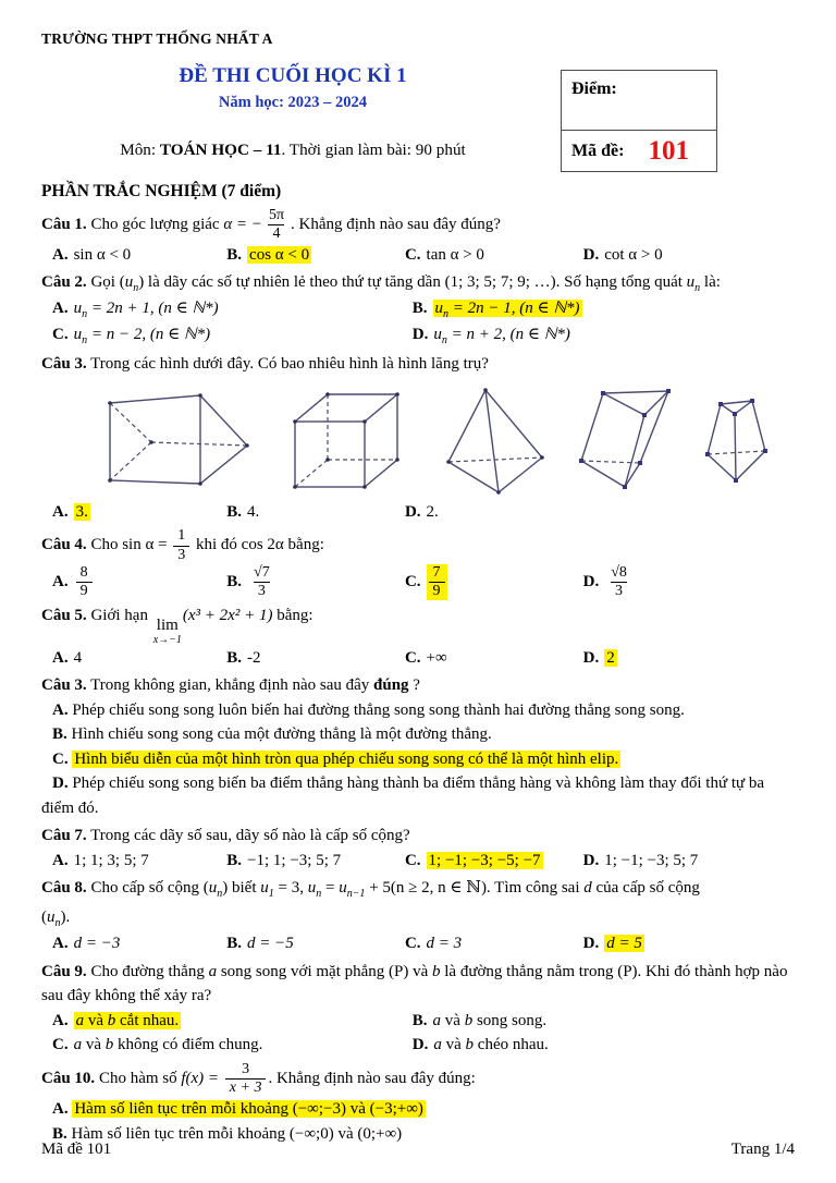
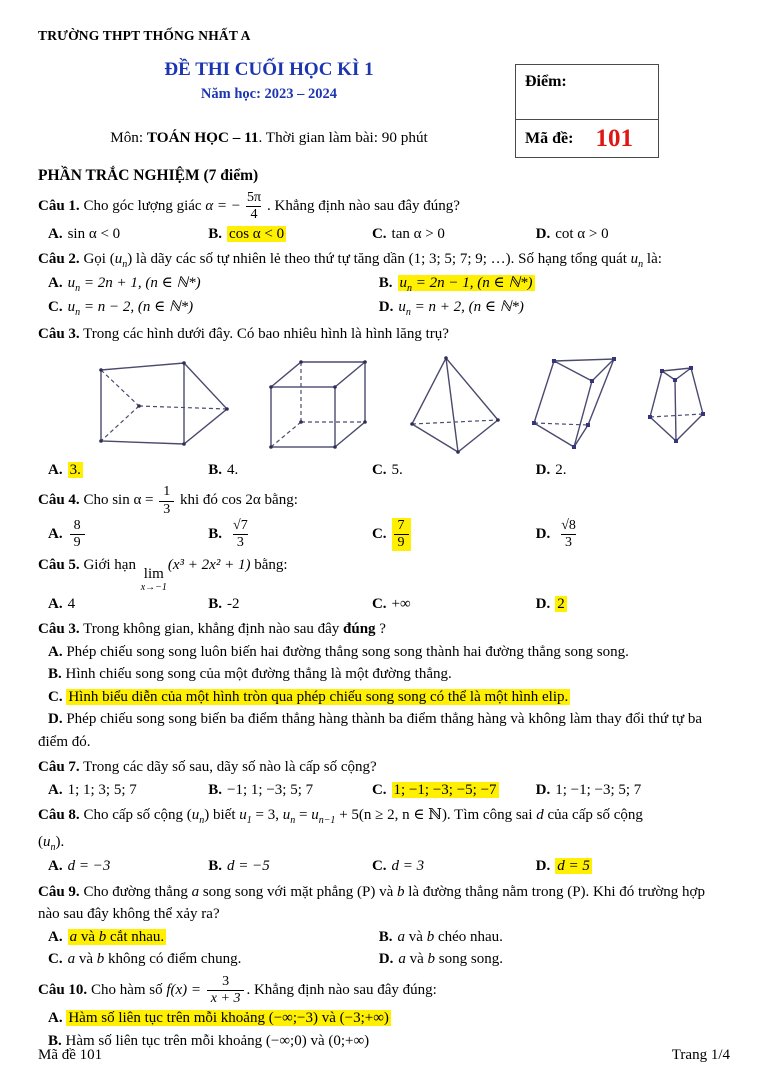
  TRƯỜNG THPT THỐNG NHẤT A
  ĐỀ THI CUỐI HỌC KÌ 1
  Năm học: 2023 – 2024
  Môn: TOÁN HỌC – 11. Thời gian làm bài: 90 phút
  Điểm:
  Mã đề:
  101
  PHẦN TRẮC NGHIỆM (7 điểm)
  Câu 1. Cho góc lượng giác α = −
  5π
  4
  . Khẳng định nào sau đây đúng?
  A. sin α < 0
  B. cos α < 0
  C. tan α > 0
  D. cot α > 0
  Câu 2. Gọi (un) là dãy các số tự nhiên lẻ theo thứ tự tăng dần (1; 3; 5; 7; 9; …). Số hạng tổng quát un là:
  A. un = 2n + 1, (n ∈ ℕ*)
  B. un = 2n − 1, (n ∈ ℕ*)
  C. un = n − 2, (n ∈ ℕ*)
  D. un = n + 2, (n ∈ ℕ*)
  Câu 3. Trong các hình dưới đây. Có bao nhiêu hình là hình lăng trụ?
  A. 3.
  B. 4.
+ C. 5.
  D. 2.
  Câu 4. Cho sin α =
  1
  3
  khi đó cos 2α bằng:
  A.
  8
  9
  B.
  √7
  3
  C.
  7
  9
  D.
  √8
  3
  Câu 5. Giới hạn
  lim
  x→−1
  (x³ + 2x² + 1) bằng:
  A. 4
  B. -2
  C. +∞
  D. 2
  Câu 3. Trong không gian, khẳng định nào sau đây đúng ?
  A. Phép chiếu song song luôn biến hai đường thẳng song song thành hai đường thẳng song song.
  B. Hình chiếu song song của một đường thẳng là một đường thẳng.
  C. Hình biểu diễn của một hình tròn qua phép chiếu song song có thể là một hình elip.
  D. Phép chiếu song song biến ba điểm thẳng hàng thành ba điểm thẳng hàng và không làm thay đổi thứ tự ba điểm đó.
  Câu 7. Trong các dãy số sau, dãy số nào là cấp số cộng?
  A. 1; 1; 3; 5; 7
  B. −1; 1; −3; 5; 7
  C. 1; −1; −3; −5; −7
  D. 1; −1; −3; 5; 7
  Câu 8. Cho cấp số cộng (un) biết u1 = 3, un = un−1 + 5(n ≥ 2, n ∈ ℕ). Tìm công sai d của cấp số cộng
  (un).
  A. d = −3
  B. d = −5
  C. d = 3
  D. d = 5
- Câu 9. Cho đường thẳng a song song với mặt phẳng (P) và b là đường thẳng nằm trong (P). Khi đó thành hợp nào sau đây không thể xảy ra?
+ Câu 9. Cho đường thẳng a song song với mặt phẳng (P) và b là đường thẳng nằm trong (P). Khi đó trường hợp nào sau đây không thể xảy ra?
  A. a và b cắt nhau.
- B. a và b song song.
+ B. a và b chéo nhau.
  C. a và b không có điểm chung.
- D. a và b chéo nhau.
+ D. a và b song song.
  Câu 10. Cho hàm số f(x) =
  3
  x + 3
  . Khẳng định nào sau đây đúng:
  A. Hàm số liên tục trên mỗi khoảng (−∞;−3) và (−3;+∞)
  B. Hàm số liên tục trên mỗi khoảng (−∞;0) và (0;+∞)
  Mã đề 101
  Trang 1/4
